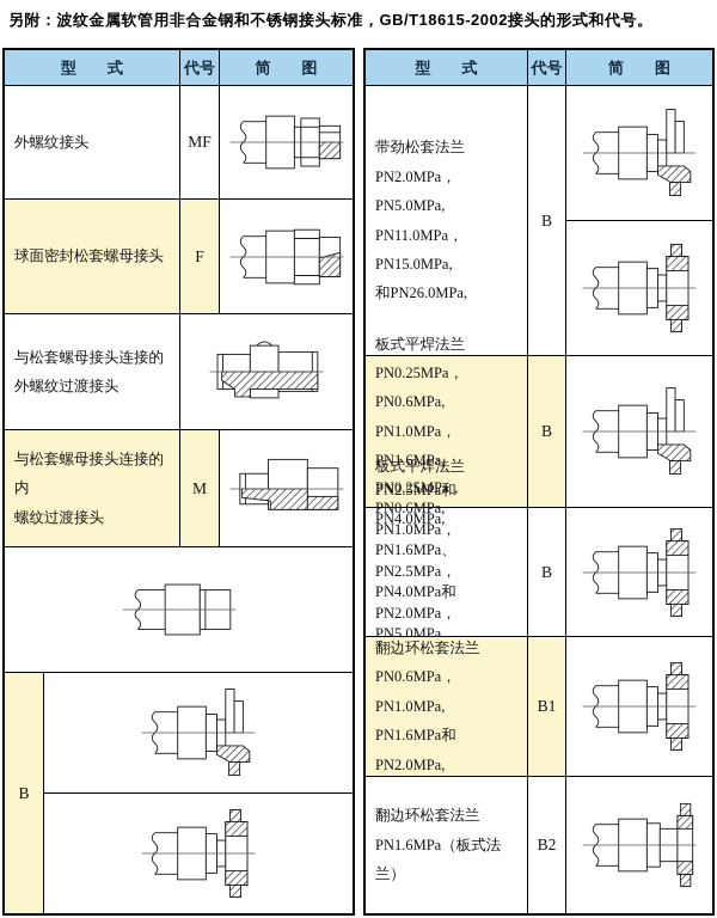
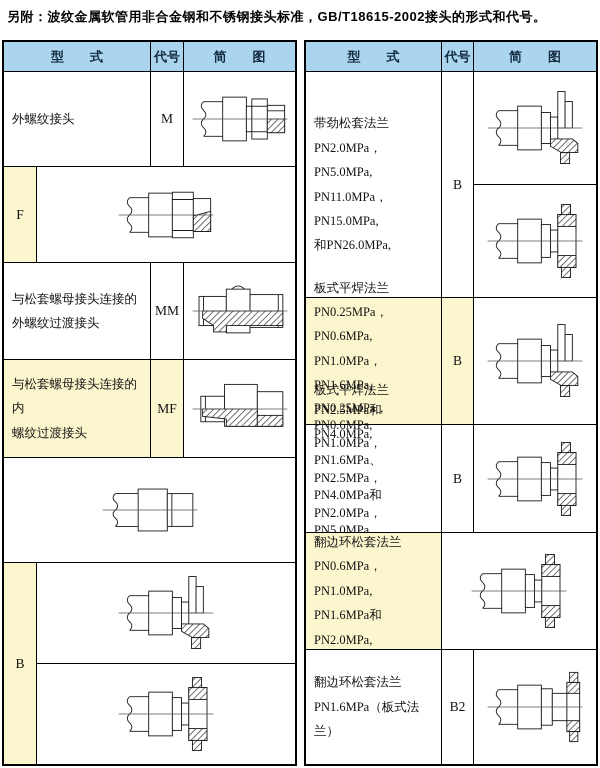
  另附：波纹金属软管用非合金钢和不锈钢接头标准，GB/T18615-2002接头的形式和代号。
  型 式
  代号
  简 图
  外螺纹接头
- MF
+ M
- 球面密封松套螺母接头
  F
  与松套螺母接头连接的
  外螺纹过渡接头
+ MM
  与松套螺母接头连接的内
  螺纹过渡接头
- M
+ MF
  B
  型 式
  代号
  简 图
  带劲松套法兰
  PN2.0MPa，PN5.0MPa,
  PN11.0MPa，PN15.0MPa,
  和PN26.0MPa,
  B
  板式平焊法兰
  PN0.25MPa，PN0.6MPa,
  PN1.0MPa，PN1.6MPa,
  B
  板式平焊法兰
  PN0.25MPa，PN0.6MPa,
  PN1.0MPa，PN1.6MPa、
  PN2.5MPa，PN4.0MPa和
  PN2.0MPa，PN5.0MPa,
  B
  翻边环松套法兰
  PN0.6MPa，PN1.0MPa,
  PN1.6MPa和PN2.0MPa,
- B1
  翻边环松套法兰
  PN1.6MPa（板式法兰）
  B2
